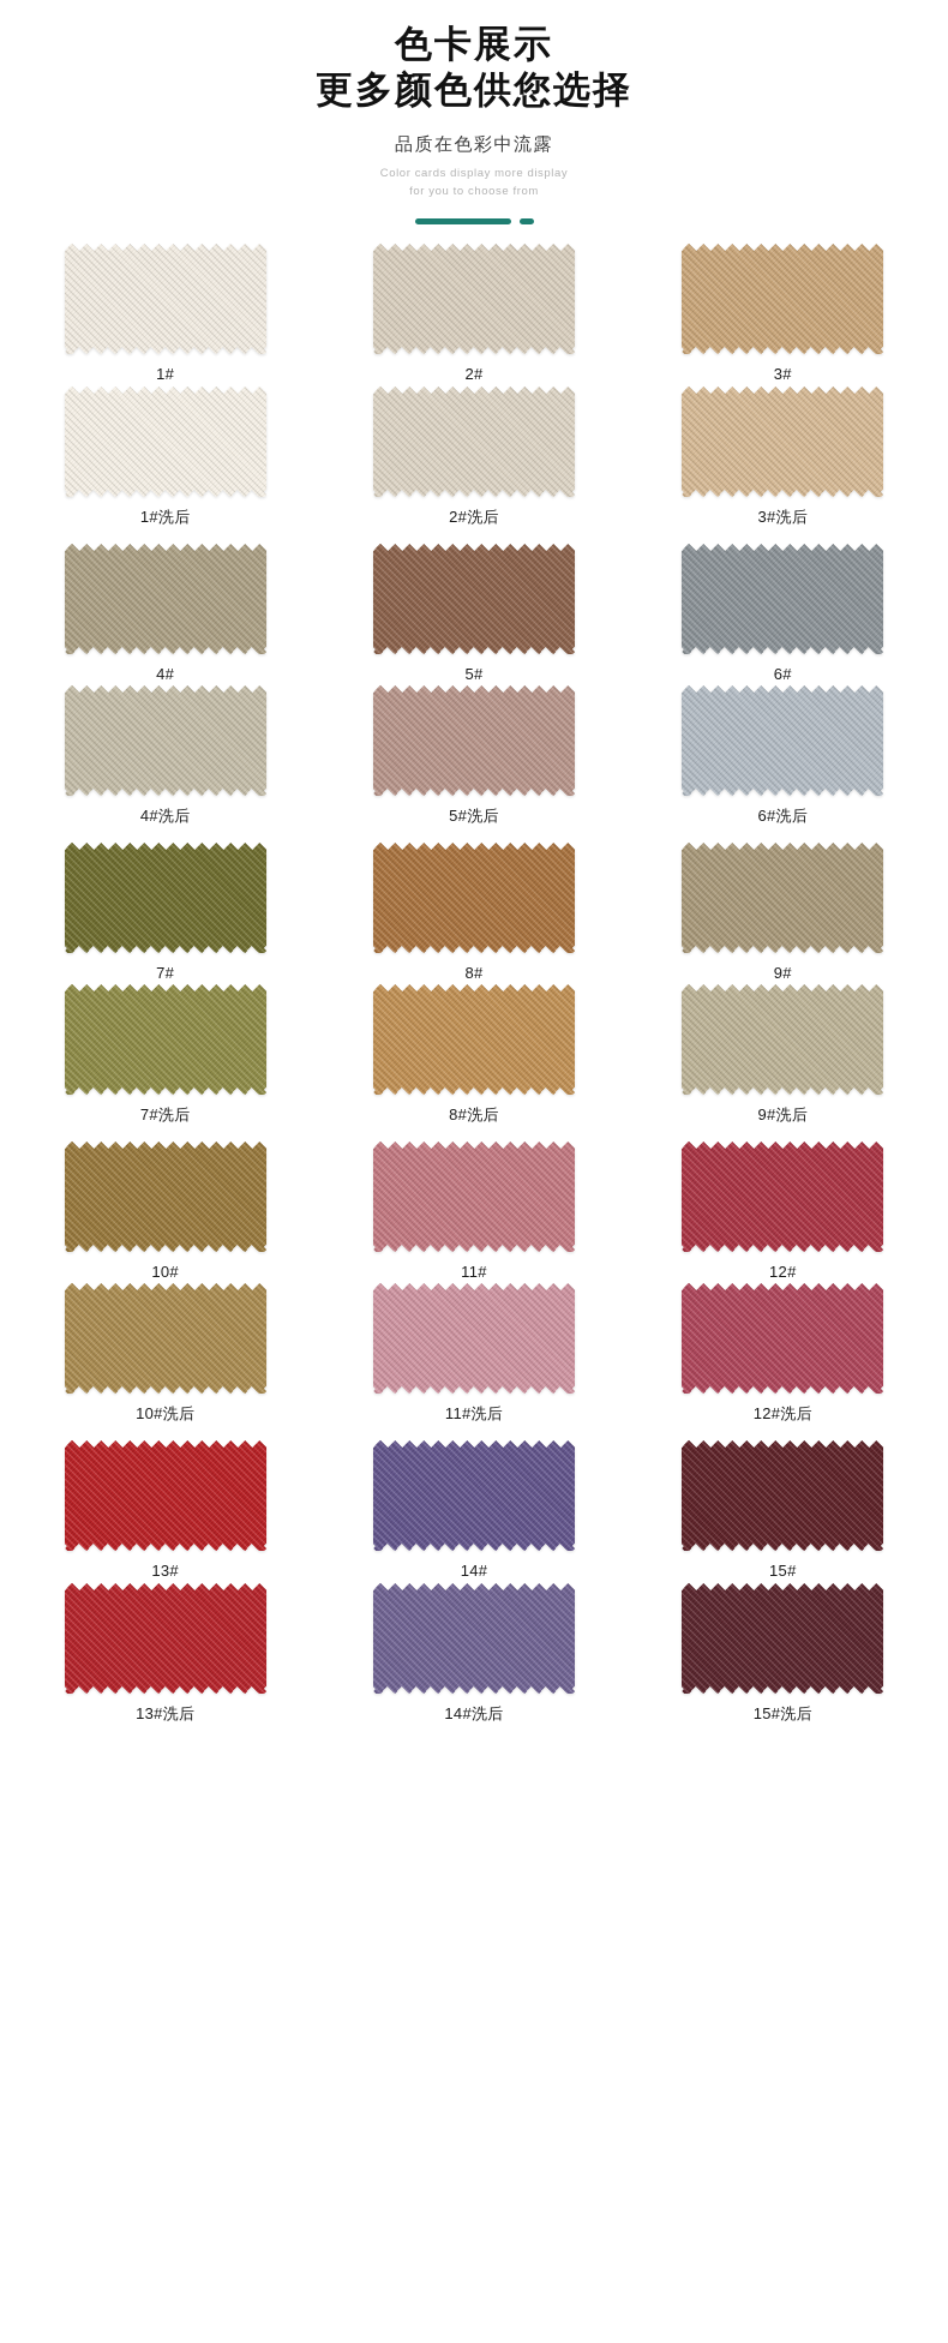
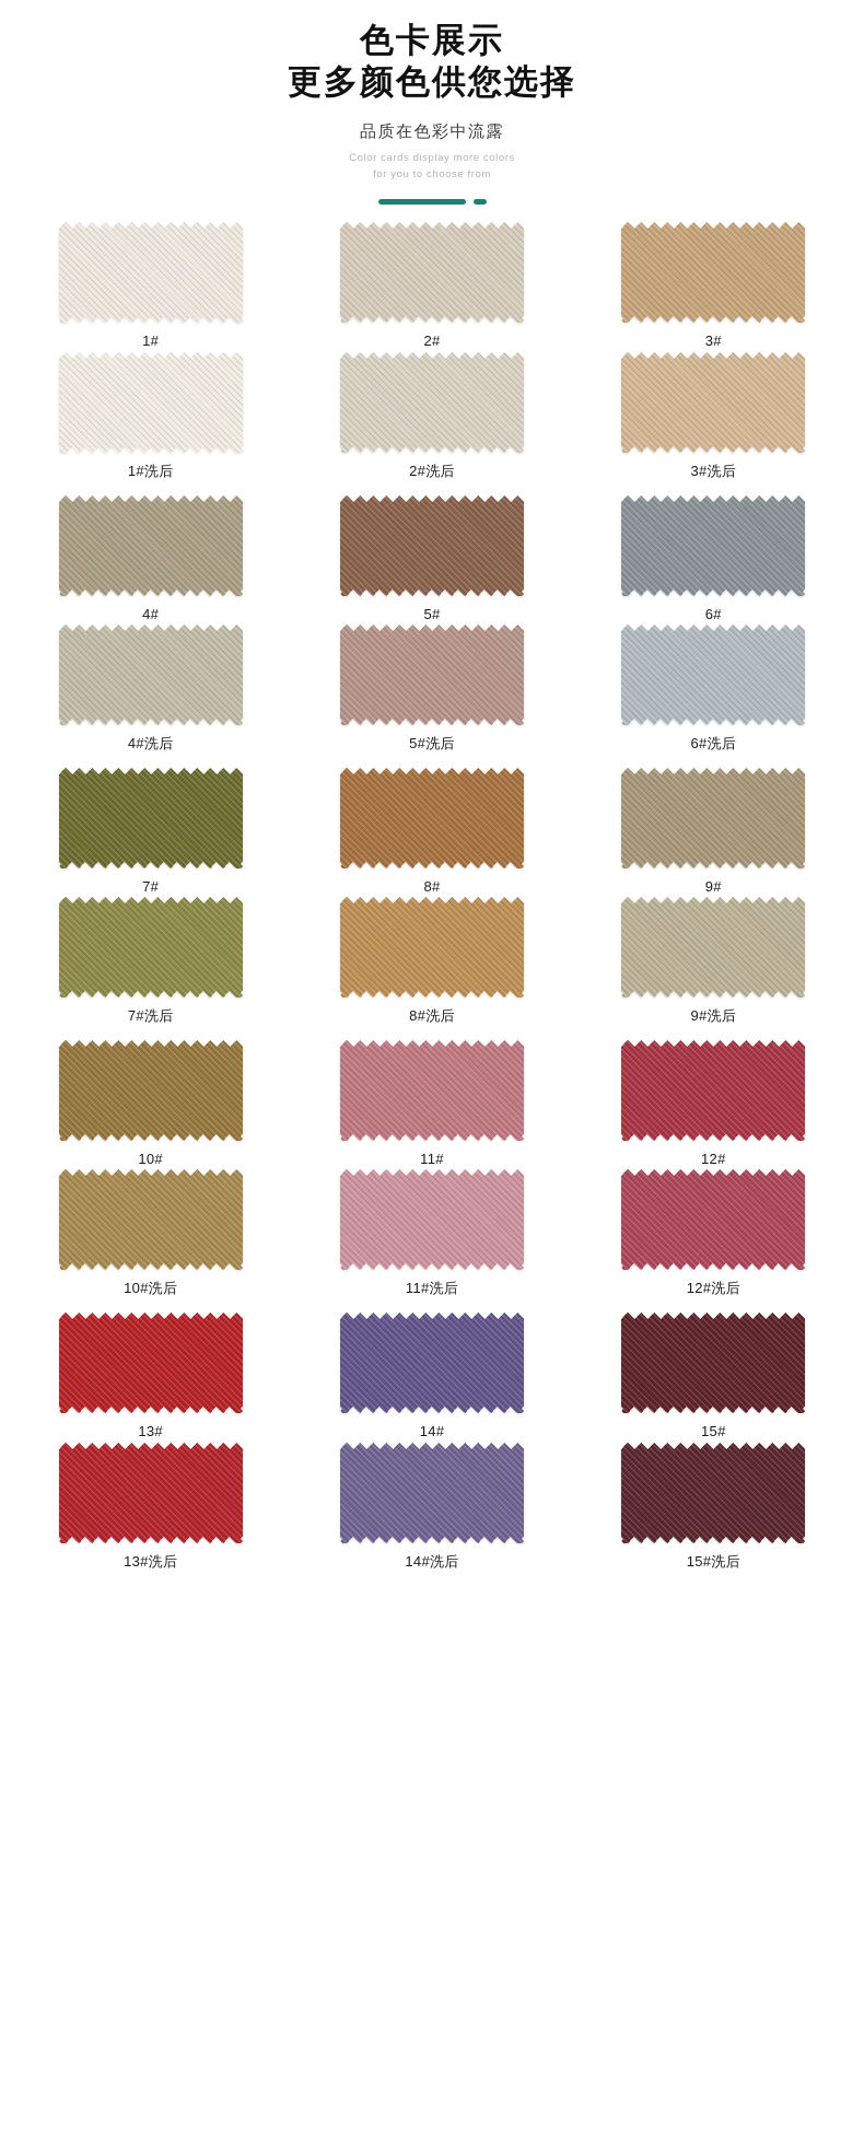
  色卡展示
  更多颜色供您选择
  品质在色彩中流露
- Color cards display more display
+ Color cards display more colors
  for you to choose from
  1#
  2#
  3#
  1#洗后
  2#洗后
  3#洗后
  4#
  5#
  6#
  4#洗后
  5#洗后
  6#洗后
  7#
  8#
  9#
  7#洗后
  8#洗后
  9#洗后
  10#
  11#
  12#
  10#洗后
  11#洗后
  12#洗后
  13#
  14#
  15#
  13#洗后
  14#洗后
  15#洗后
